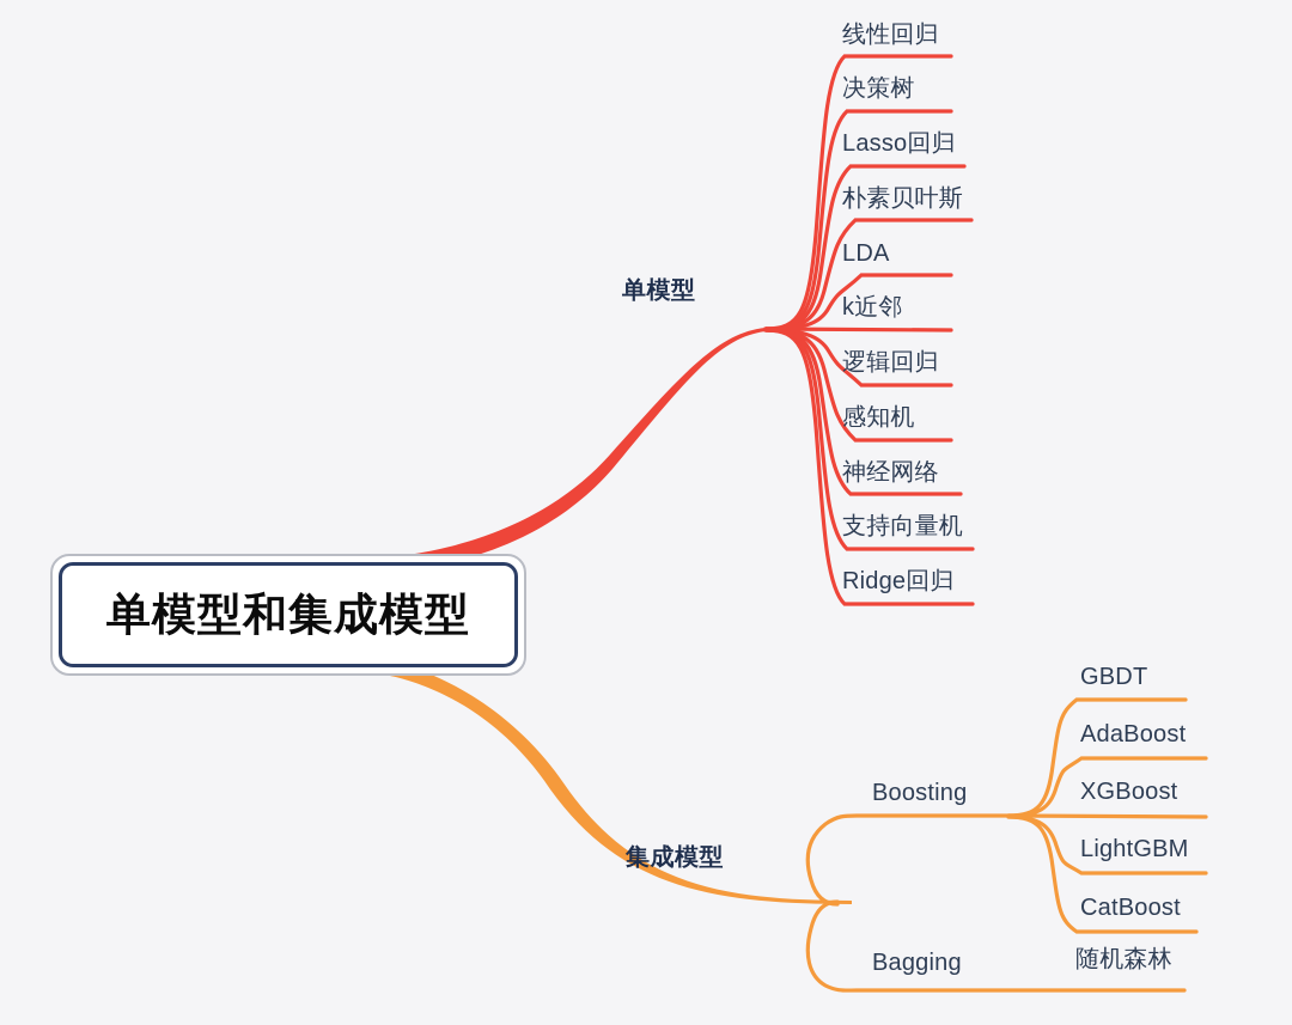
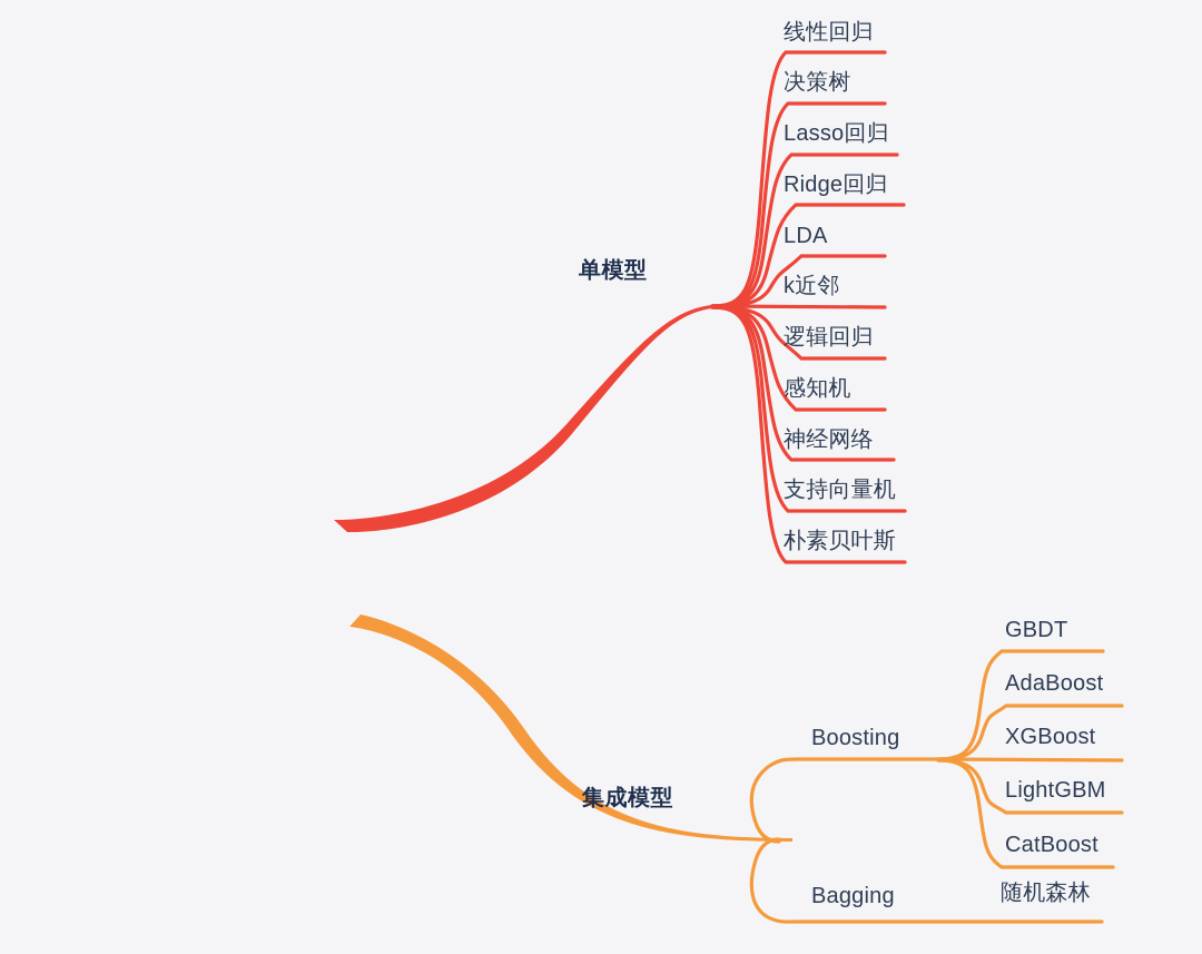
- 单模型和集成模型
  单模型
  集成模型
  线性回归
  决策树
  Lasso回归
- 朴素贝叶斯
+ Ridge回归
  LDA
  k近邻
  逻辑回归
  感知机
  神经网络
  支持向量机
- Ridge回归
+ 朴素贝叶斯
  Boosting
  Bagging
  GBDT
  AdaBoost
  XGBoost
  LightGBM
  CatBoost
  随机森林
